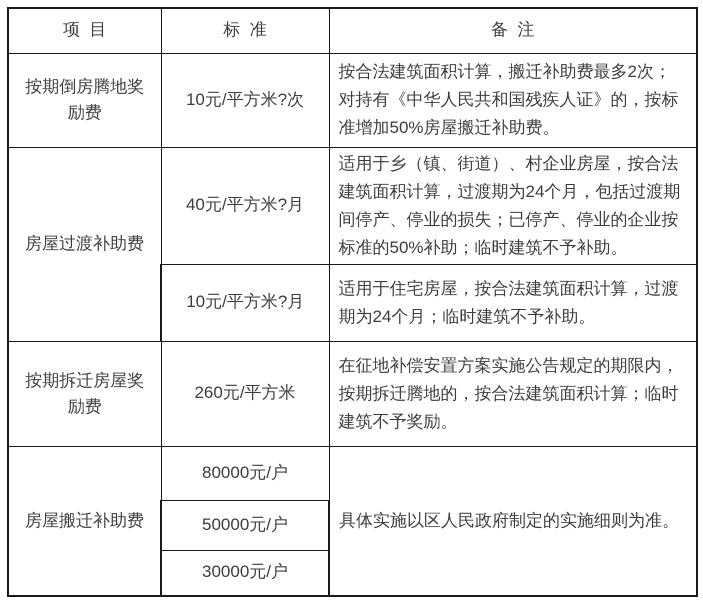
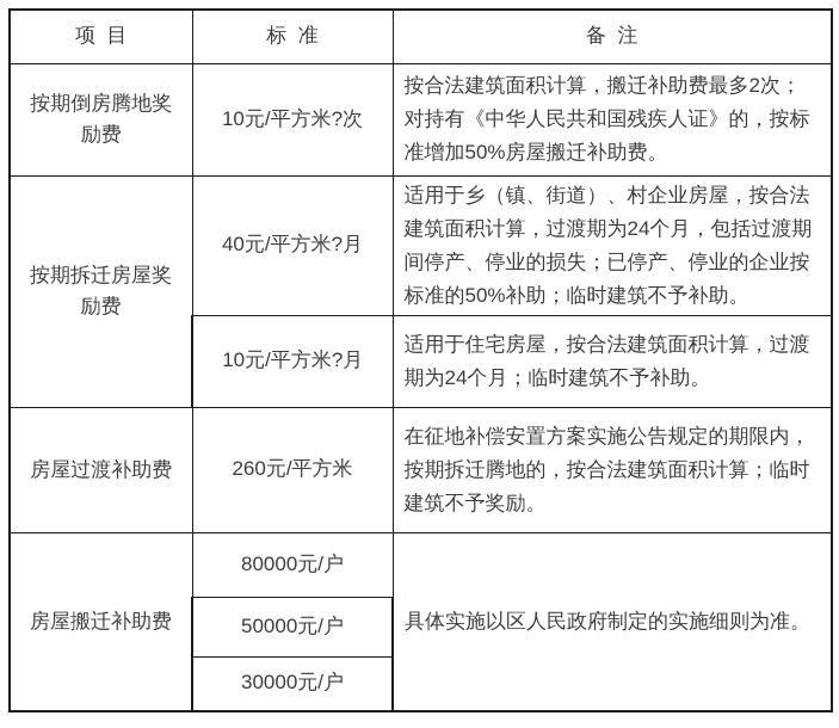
  项 目	标 准	备 注
  按期倒房腾地奖励费	10元/平方米?次	按合法建筑面积计算，搬迁补助费最多2次；对持有《中华人民共和国残疾人证》的，按标准增加50%房屋搬迁补助费。
- 房屋过渡补助费	40元/平方米?月	适用于乡（镇、街道）、村企业房屋，按合法建筑面积计算，过渡期为24个月，包括过渡期间停产、停业的损失；已停产、停业的企业按标准的50%补助；临时建筑不予补助。
+ 按期拆迁房屋奖励费	40元/平方米?月	适用于乡（镇、街道）、村企业房屋，按合法建筑面积计算，过渡期为24个月，包括过渡期间停产、停业的损失；已停产、停业的企业按标准的50%补助；临时建筑不予补助。
  10元/平方米?月	适用于住宅房屋，按合法建筑面积计算，过渡期为24个月；临时建筑不予补助。
- 按期拆迁房屋奖励费	260元/平方米	在征地补偿安置方案实施公告规定的期限内，按期拆迁腾地的，按合法建筑面积计算；临时建筑不予奖励。
+ 房屋过渡补助费	260元/平方米	在征地补偿安置方案实施公告规定的期限内，按期拆迁腾地的，按合法建筑面积计算；临时建筑不予奖励。
  房屋搬迁补助费	80000元/户	具体实施以区人民政府制定的实施细则为准。
  50000元/户
  30000元/户
